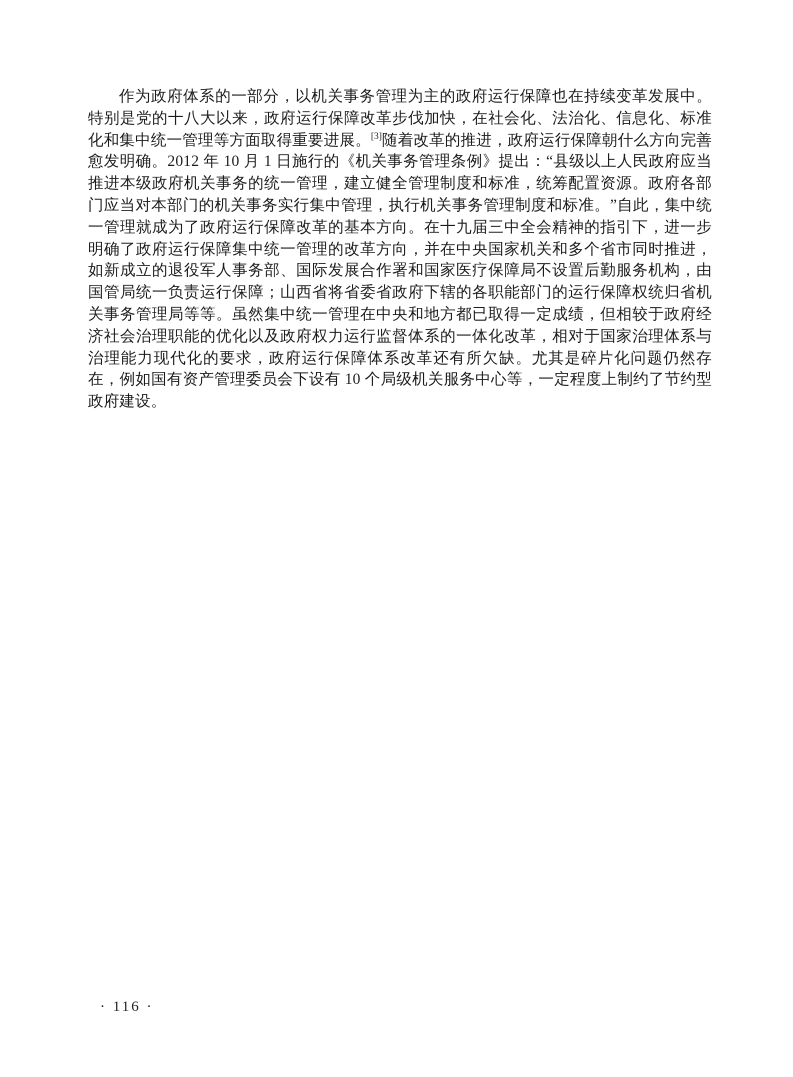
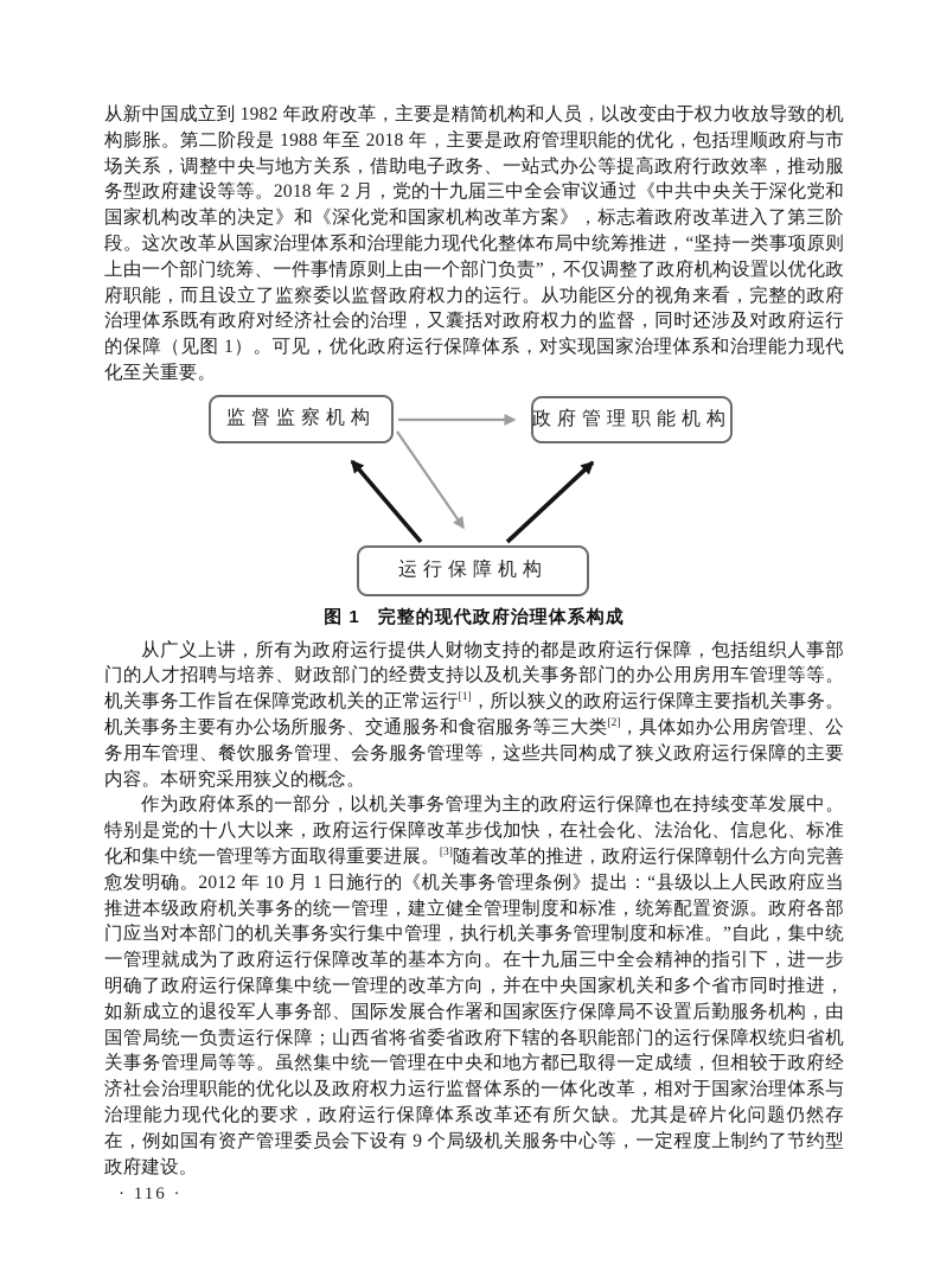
+ 从新中国成立到 1982 年政府改革，主要是精简机构和人员，以改变由于权力收放导致的机构膨胀。第二阶段是 1988 年至 2018 年，主要是政府管理职能的优化，包括理顺政府与市场关系，调整中央与地方关系，借助电子政务、一站式办公等提高政府行政效率，推动服务型政府建设等等。2018 年 2 月，党的十九届三中全会审议通过《中共中央关于深化党和国家机构改革的决定》和《深化党和国家机构改革方案》，标志着政府改革进入了第三阶段。这次改革从国家治理体系和治理能力现代化整体布局中统筹推进，“坚持一类事项原则上由一个部门统筹、一件事情原则上由一个部门负责”，不仅调整了政府机构设置以优化政府职能，而且设立了监察委以监督政府权力的运行。从功能区分的视角来看，完整的政府治理体系既有政府对经济社会的治理，又囊括对政府权力的监督，同时还涉及对政府运行的保障（见图 1）。可见，优化政府运行保障体系，对实现国家治理体系和治理能力现代化至关重要。
+ 监督监察机构
+ 政府管理职能机构
+ 运行保障机构
+ 图 1 完整的现代政府治理体系构成
+ 从广义上讲，所有为政府运行提供人财物支持的都是政府运行保障，包括组织人事部门的人才招聘与培养、财政部门的经费支持以及机关事务部门的办公用房用车管理等等。机关事务工作旨在保障党政机关的正常运行[1]，所以狭义的政府运行保障主要指机关事务。机关事务主要有办公场所服务、交通服务和食宿服务等三大类[2]，具体如办公用房管理、公务用车管理、餐饮服务管理、会务服务管理等，这些共同构成了狭义政府运行保障的主要内容。本研究采用狭义的概念。
- 作为政府体系的一部分，以机关事务管理为主的政府运行保障也在持续变革发展中。特别是党的十八大以来，政府运行保障改革步伐加快，在社会化、法治化、信息化、标准化和集中统一管理等方面取得重要进展。[3]随着改革的推进，政府运行保障朝什么方向完善愈发明确。2012 年 10 月 1 日施行的《机关事务管理条例》提出：“县级以上人民政府应当推进本级政府机关事务的统一管理，建立健全管理制度和标准，统筹配置资源。政府各部门应当对本部门的机关事务实行集中管理，执行机关事务管理制度和标准。”自此，集中统一管理就成为了政府运行保障改革的基本方向。在十九届三中全会精神的指引下，进一步明确了政府运行保障集中统一管理的改革方向，并在中央国家机关和多个省市同时推进，如新成立的退役军人事务部、国际发展合作署和国家医疗保障局不设置后勤服务机构，由国管局统一负责运行保障；山西省将省委省政府下辖的各职能部门的运行保障权统归省机关事务管理局等等。虽然集中统一管理在中央和地方都已取得一定成绩，但相较于政府经济社会治理职能的优化以及政府权力运行监督体系的一体化改革，相对于国家治理体系与治理能力现代化的要求，政府运行保障体系改革还有所欠缺。尤其是碎片化问题仍然存在，例如国有资产管理委员会下设有 10 个局级机关服务中心等，一定程度上制约了节约型政府建设。
+ 作为政府体系的一部分，以机关事务管理为主的政府运行保障也在持续变革发展中。特别是党的十八大以来，政府运行保障改革步伐加快，在社会化、法治化、信息化、标准化和集中统一管理等方面取得重要进展。[3]随着改革的推进，政府运行保障朝什么方向完善愈发明确。2012 年 10 月 1 日施行的《机关事务管理条例》提出：“县级以上人民政府应当推进本级政府机关事务的统一管理，建立健全管理制度和标准，统筹配置资源。政府各部门应当对本部门的机关事务实行集中管理，执行机关事务管理制度和标准。”自此，集中统一管理就成为了政府运行保障改革的基本方向。在十九届三中全会精神的指引下，进一步明确了政府运行保障集中统一管理的改革方向，并在中央国家机关和多个省市同时推进，如新成立的退役军人事务部、国际发展合作署和国家医疗保障局不设置后勤服务机构，由国管局统一负责运行保障；山西省将省委省政府下辖的各职能部门的运行保障权统归省机关事务管理局等等。虽然集中统一管理在中央和地方都已取得一定成绩，但相较于政府经济社会治理职能的优化以及政府权力运行监督体系的一体化改革，相对于国家治理体系与治理能力现代化的要求，政府运行保障体系改革还有所欠缺。尤其是碎片化问题仍然存在，例如国有资产管理委员会下设有 9 个局级机关服务中心等，一定程度上制约了节约型政府建设。
  · 116 ·
